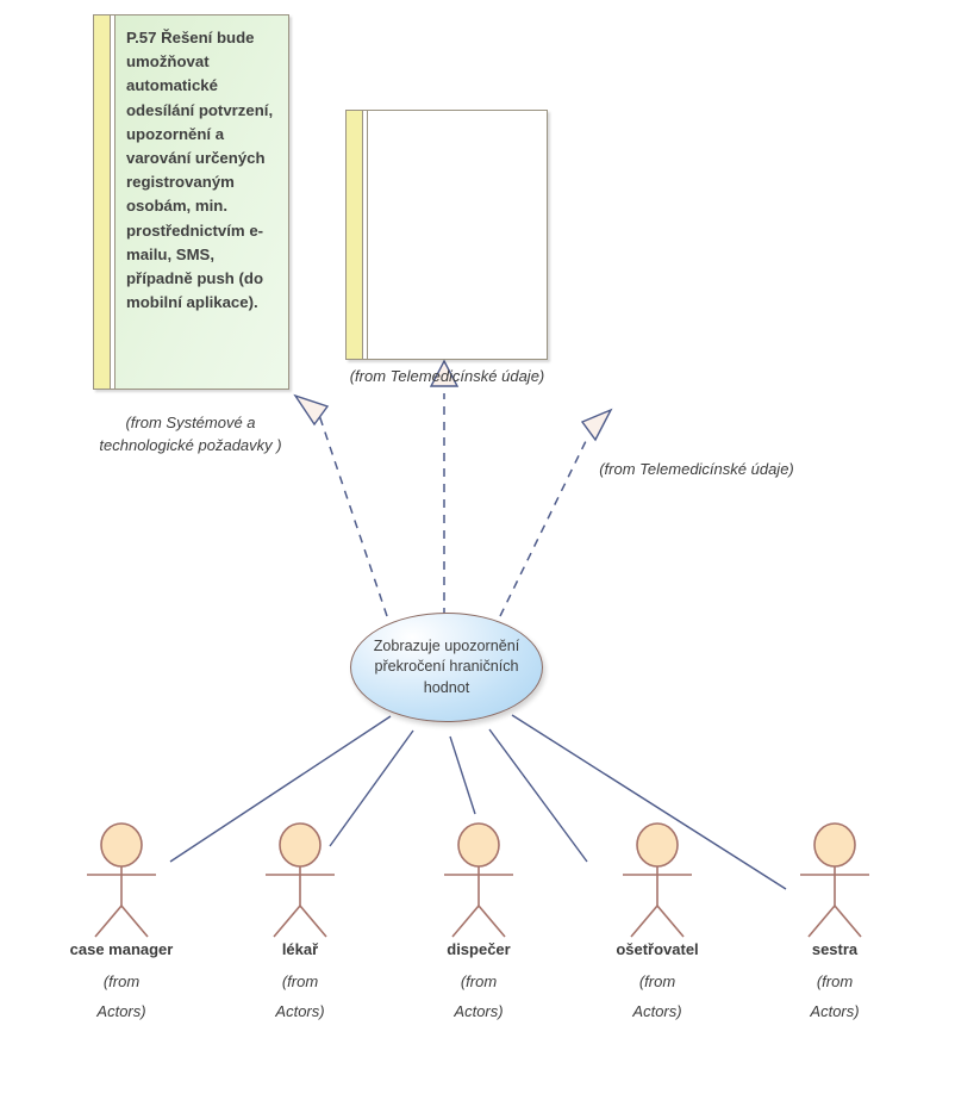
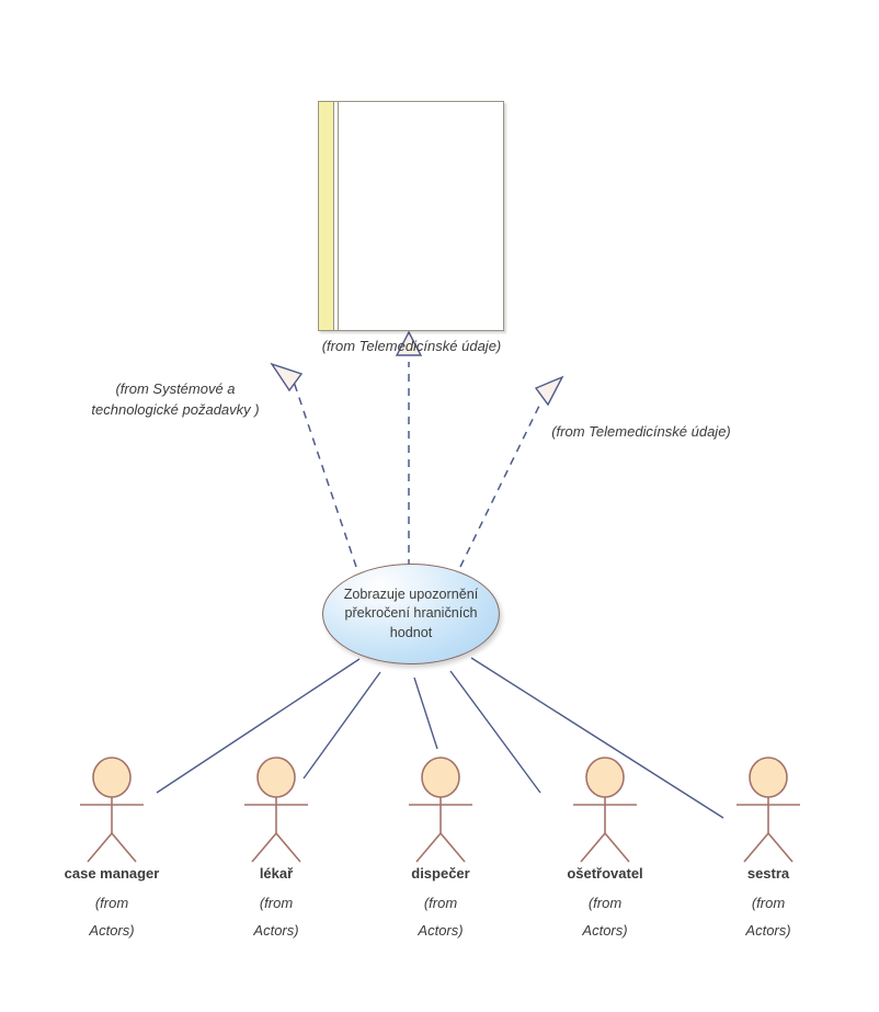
- P.57 Řešení bude umožňovat automatické odesílání potvrzení, upozornění a varování určených registrovaným osobám, min. prostřednictvím e-mailu, SMS, případně push (do mobilní aplikace).
  (from Systémové a
  technologické požadavky )
  (from Telemedicínské údaje)
  (from Telemedicínské údaje)
  Zobrazuje upozornění
  překročení hraničních
  hodnot
  case manager
  (from
  Actors)
  lékař
  (from
  Actors)
  dispečer
  (from
  Actors)
  ošetřovatel
  (from
  Actors)
  sestra
  (from
  Actors)
